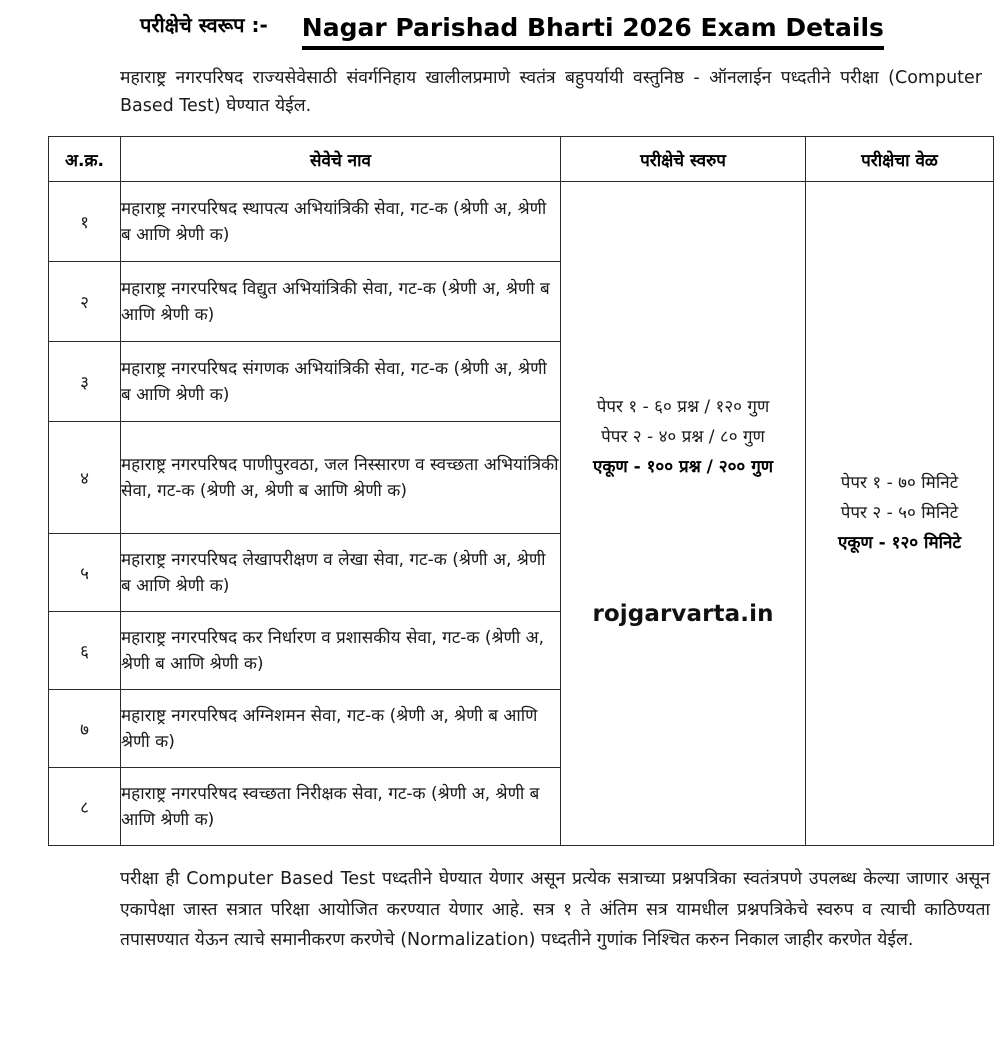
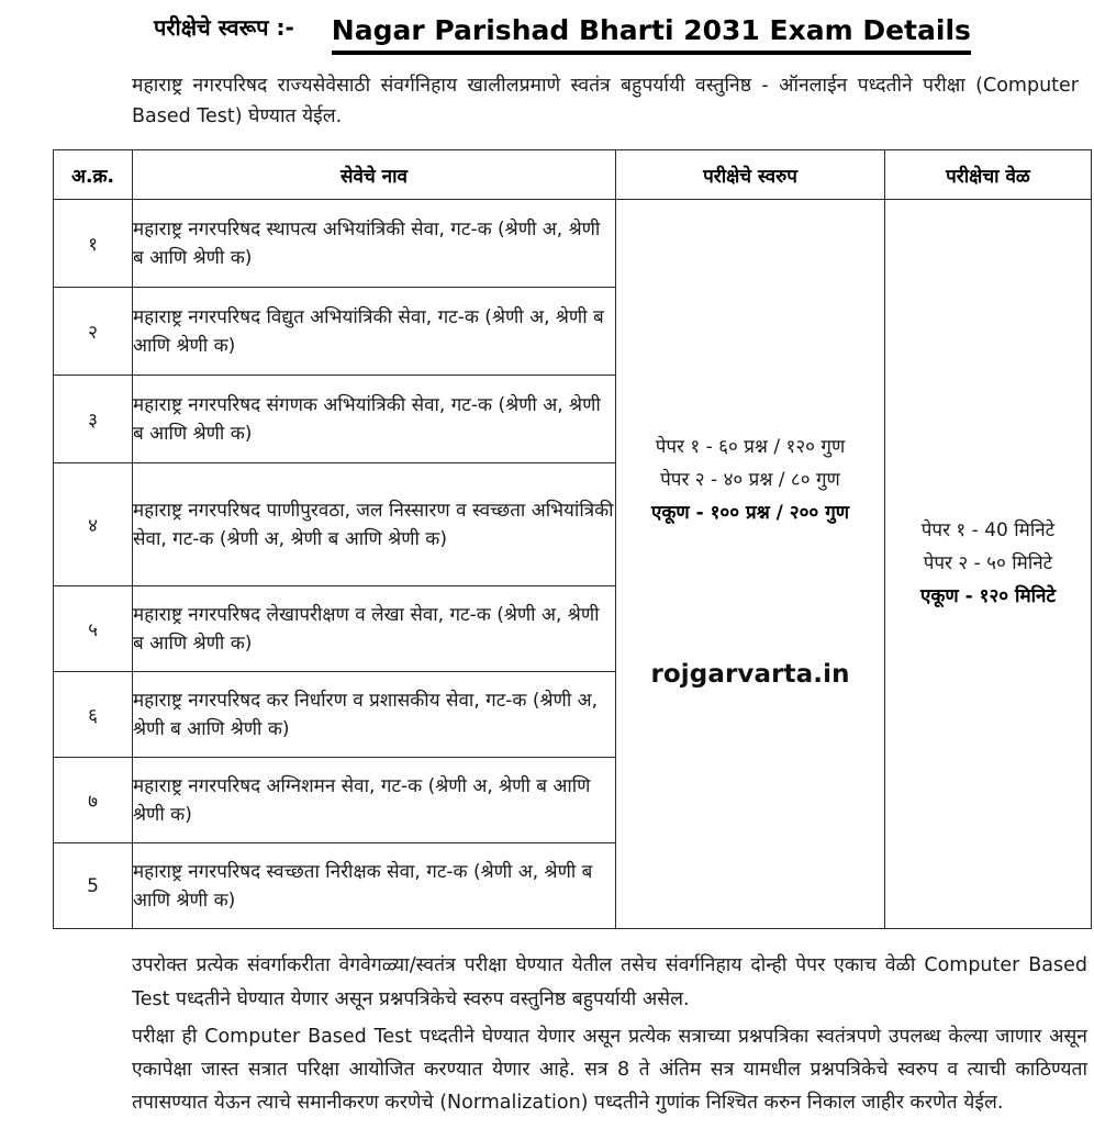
  परीक्षेचे स्वरूप :-
- Nagar Parishad Bharti 2026 Exam Details
+ Nagar Parishad Bharti 2031 Exam Details
  महाराष्ट्र नगरपरिषद राज्यसेवेसाठी संवर्गनिहाय खालीलप्रमाणे स्वतंत्र बहुपर्यायी वस्तुनिष्ठ - ऑनलाईन पध्दतीने परीक्षा (Computer Based Test) घेण्यात येईल.
  अ.क्र.	सेवेचे नाव	परीक्षेचे स्वरुप	परीक्षेचा वेळ
- १	महाराष्ट्र नगरपरिषद स्थापत्य अभियांत्रिकी सेवा, गट-क (श्रेणी अ, श्रेणी ब आणि श्रेणी क)	पेपर १ - ६० प्रश्न / १२० गुण पेपर २ - ४० प्रश्न / ८० गुण एकूण - १०० प्रश्न / २०० गुण rojgarvarta.in	पेपर १ - ७० मिनिटे पेपर २ - ५० मिनिटे एकूण - १२० मिनिटे
+ १	महाराष्ट्र नगरपरिषद स्थापत्य अभियांत्रिकी सेवा, गट-क (श्रेणी अ, श्रेणी ब आणि श्रेणी क)	पेपर १ - ६० प्रश्न / १२० गुण पेपर २ - ४० प्रश्न / ८० गुण एकूण - १०० प्रश्न / २०० गुण rojgarvarta.in	पेपर १ - 40 मिनिटे पेपर २ - ५० मिनिटे एकूण - १२० मिनिटे
  २	महाराष्ट्र नगरपरिषद विद्युत अभियांत्रिकी सेवा, गट-क (श्रेणी अ, श्रेणी ब आणि श्रेणी क)
  ३	महाराष्ट्र नगरपरिषद संगणक अभियांत्रिकी सेवा, गट-क (श्रेणी अ, श्रेणी ब आणि श्रेणी क)
  ४	महाराष्ट्र नगरपरिषद पाणीपुरवठा, जल निस्सारण व स्वच्छता अभियांत्रिकी सेवा, गट-क (श्रेणी अ, श्रेणी ब आणि श्रेणी क)
  ५	महाराष्ट्र नगरपरिषद लेखापरीक्षण व लेखा सेवा, गट-क (श्रेणी अ, श्रेणी ब आणि श्रेणी क)
  ६	महाराष्ट्र नगरपरिषद कर निर्धारण व प्रशासकीय सेवा, गट-क (श्रेणी अ, श्रेणी ब आणि श्रेणी क)
  ७	महाराष्ट्र नगरपरिषद अग्निशमन सेवा, गट-क (श्रेणी अ, श्रेणी ब आणि श्रेणी क)
- ८	महाराष्ट्र नगरपरिषद स्वच्छता निरीक्षक सेवा, गट-क (श्रेणी अ, श्रेणी ब आणि श्रेणी क)
+ 5	महाराष्ट्र नगरपरिषद स्वच्छता निरीक्षक सेवा, गट-क (श्रेणी अ, श्रेणी ब आणि श्रेणी क)
+ उपरोक्त प्रत्येक संवर्गाकरीता वेगवेगळ्या/स्वतंत्र परीक्षा घेण्यात येतील तसेच संवर्गनिहाय दोन्ही पेपर एकाच वेळी Computer Based Test पध्दतीने घेण्यात येणार असून प्रश्नपत्रिकेचे स्वरुप वस्तुनिष्ठ बहुपर्यायी असेल.
- परीक्षा ही Computer Based Test पध्दतीने घेण्यात येणार असून प्रत्येक सत्राच्या प्रश्नपत्रिका स्वतंत्रपणे उपलब्ध केल्या जाणार असून एकापेक्षा जास्त सत्रात परिक्षा आयोजित करण्यात येणार आहे. सत्र १ ते अंतिम सत्र यामधील प्रश्नपत्रिकेचे स्वरुप व त्याची काठिण्यता तपासण्यात येऊन त्याचे समानीकरण करणेचे (Normalization) पध्दतीने गुणांक निश्चित करुन निकाल जाहीर करणेत येईल.
+ परीक्षा ही Computer Based Test पध्दतीने घेण्यात येणार असून प्रत्येक सत्राच्या प्रश्नपत्रिका स्वतंत्रपणे उपलब्ध केल्या जाणार असून एकापेक्षा जास्त सत्रात परिक्षा आयोजित करण्यात येणार आहे. सत्र 8 ते अंतिम सत्र यामधील प्रश्नपत्रिकेचे स्वरुप व त्याची काठिण्यता तपासण्यात येऊन त्याचे समानीकरण करणेचे (Normalization) पध्दतीने गुणांक निश्चित करुन निकाल जाहीर करणेत येईल.
